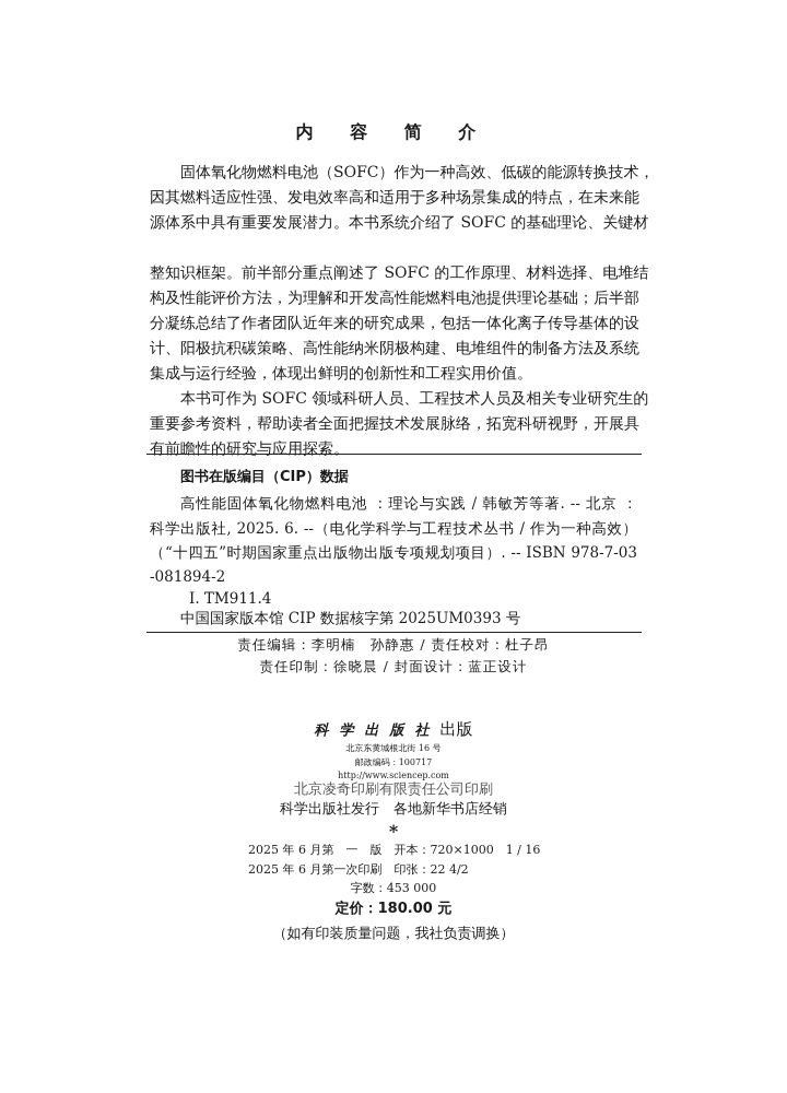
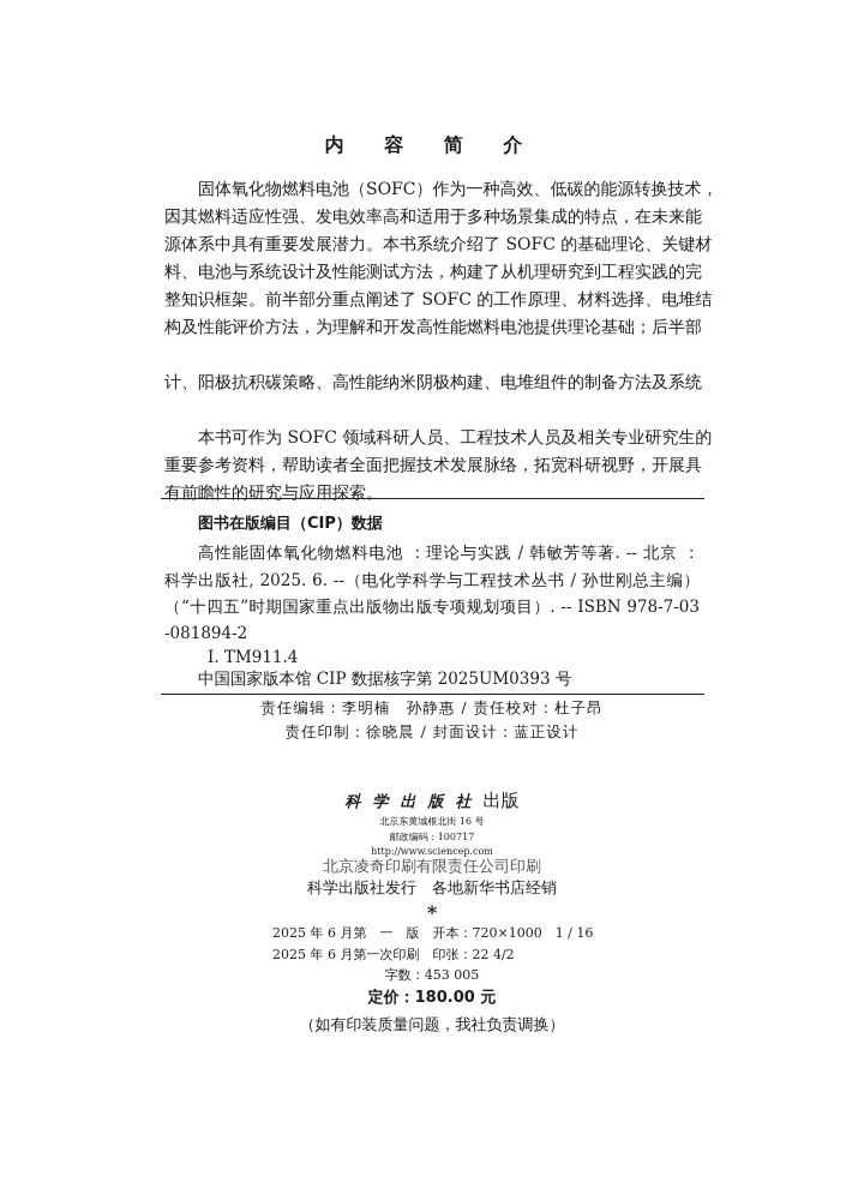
  内 容 简 介
  固体氧化物燃料电池（SOFC）作为一种高效、低碳的能源转换技术，
  因其燃料适应性强、发电效率高和适用于多种场景集成的特点，在未来能
  源体系中具有重要发展潜力。本书系统介绍了 SOFC 的基础理论、关键材
+ 料、电池与系统设计及性能测试方法，构建了从机理研究到工程实践的完
  整知识框架。前半部分重点阐述了 SOFC 的工作原理、材料选择、电堆结
  构及性能评价方法，为理解和开发高性能燃料电池提供理论基础；后半部
- 分凝练总结了作者团队近年来的研究成果，包括一体化离子传导基体的设
  计、阳极抗积碳策略、高性能纳米阴极构建、电堆组件的制备方法及系统
- 集成与运行经验，体现出鲜明的创新性和工程实用价值。
  本书可作为 SOFC 领域科研人员、工程技术人员及相关专业研究生的
  重要参考资料，帮助读者全面把握技术发展脉络，拓宽科研视野，开展具
  有前瞻性的研究与应用探索。
  图书在版编目（CIP）数据
  高性能固体氧化物燃料电池 ：理论与实践 / 韩敏芳等著. -- 北京 ：
- 科学出版社, 2025. 6. --（电化学科学与工程技术丛书 / 作为一种高效）
+ 科学出版社, 2025. 6. --（电化学科学与工程技术丛书 / 孙世刚总主编）
  （“十四五”时期国家重点出版物出版专项规划项目）. -- ISBN 978-7-03
  -081894-2
  Ⅰ. TM911.4
  中国国家版本馆 CIP 数据核字第 2025UM0393 号
  责任编辑：李明楠 孙静惠 / 责任校对：杜子昂
  责任印制：徐晓晨 / 封面设计：蓝正设计
  科学出版社出版
  北京东黄城根北街 16 号
  邮政编码：100717
  http://www.sciencep.com
  北京凌奇印刷有限责任公司印刷
  科学出版社发行 各地新华书店经销
  *
  2025 年 6 月第 一 版 开本：720×1000 1 / 16
  2025 年 6 月第一次印刷 印张：22 4/2
- 字数：453 000
+ 字数：453 005
  定价：180.00 元
  （如有印装质量问题，我社负责调换）
